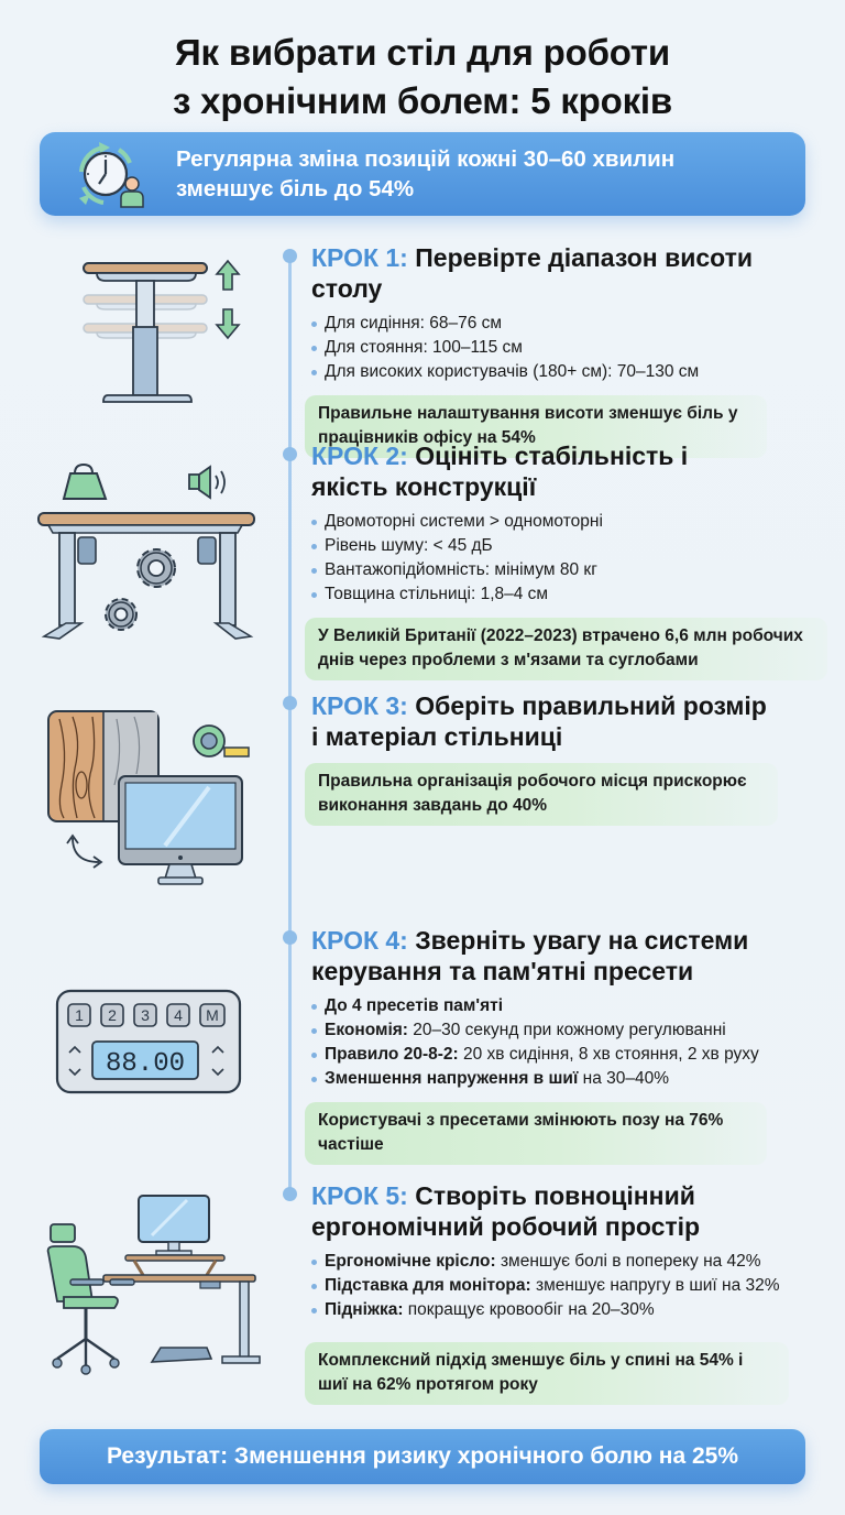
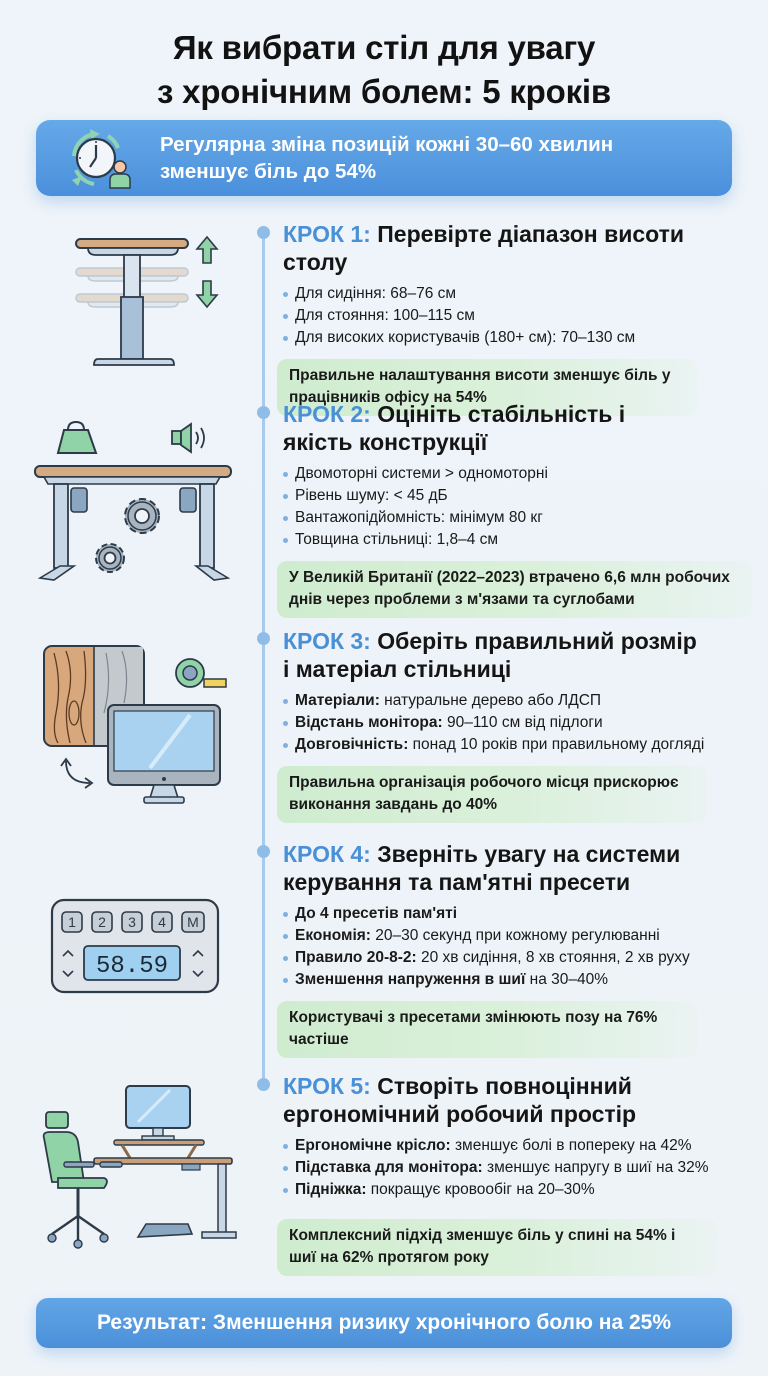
- Як вибрати стіл для роботи
+ Як вибрати стіл для увагу
  з хронічним болем: 5 кроків
  Регулярна зміна позицій кожні 30–60 хвилин
  зменшує біль до 54%
  1
  2
  3
  4
  M
- 88.00
+ 58.59
  КРОК 1: Перевірте діапазон висоти столу
  Для сидіння: 68–76 см
  Для стояння: 100–115 см
  Для високих користувачів (180+ см): 70–130 см
  Правильне налаштування висоти зменшує біль у працівників офісу на 54%
  КРОК 2: Оцініть стабільність і якість конструкції
  Двомоторні системи > одномоторні
  Рівень шуму: < 45 дБ
  Вантажопідйомність: мінімум 80 кг
  Товщина стільниці: 1,8–4 см
  У Великій Британії (2022–2023) втрачено 6,6 млн робочих днів через проблеми з м'язами та суглобами
  КРОК 3: Оберіть правильний розмір і матеріал стільниці
+ Матеріали: натуральне дерево або ЛДСП
+ Відстань монітора: 90–110 см від підлоги
+ Довговічність: понад 10 років при правильному догляді
  Правильна організація робочого місця прискорює виконання завдань до 40%
  КРОК 4: Зверніть увагу на системи керування та пам'ятні пресети
  До 4 пресетів пам'яті
  Економія: 20–30 секунд при кожному регулюванні
  Правило 20-8-2: 20 хв сидіння, 8 хв стояння, 2 хв руху
  Зменшення напруження в шиї на 30–40%
  Користувачі з пресетами змінюють позу на 76% частіше
  КРОК 5: Створіть повноцінний ергономічний робочий простір
  Ергономічне крісло: зменшує болі в попереку на 42%
  Підставка для монітора: зменшує напругу в шиї на 32%
  Підніжка: покращує кровообіг на 20–30%
  Комплексний підхід зменшує біль у спині на 54% і шиї на 62% протягом року
  Результат: Зменшення ризику хронічного болю на 25%
